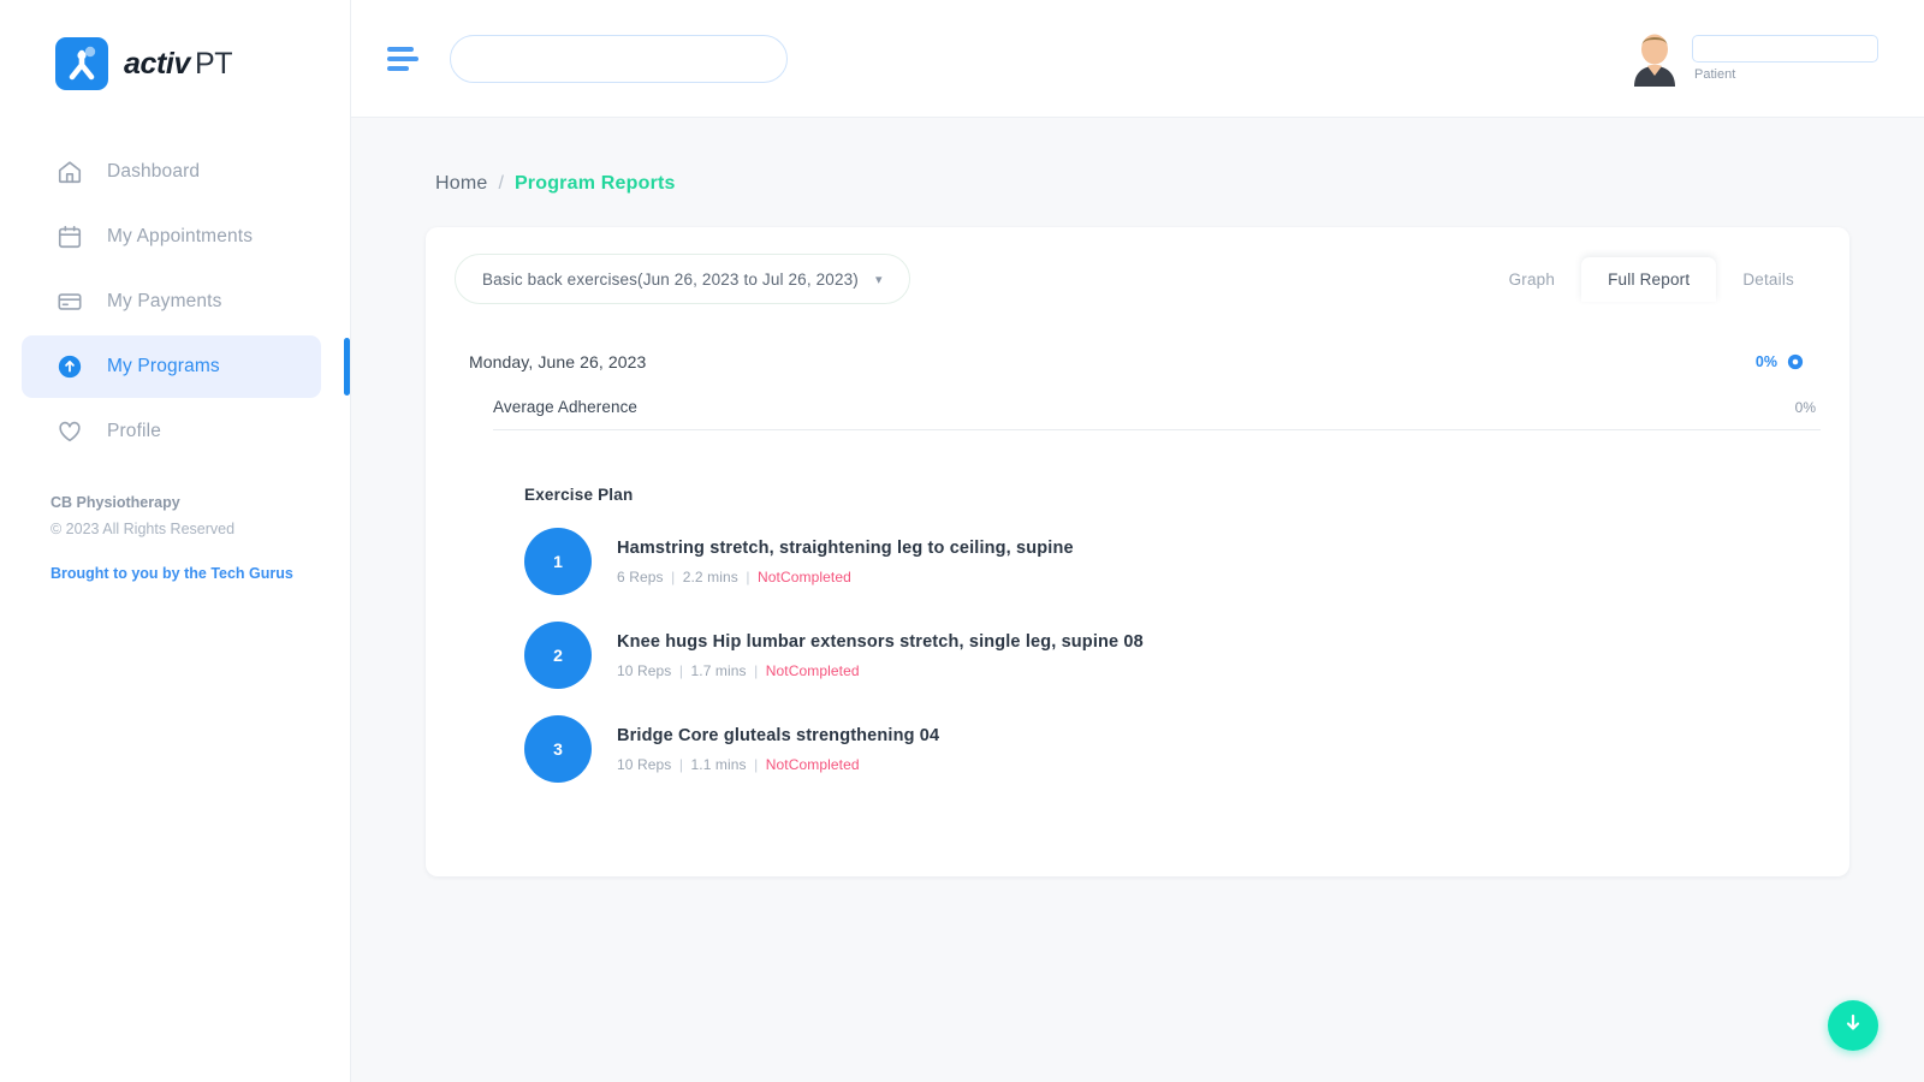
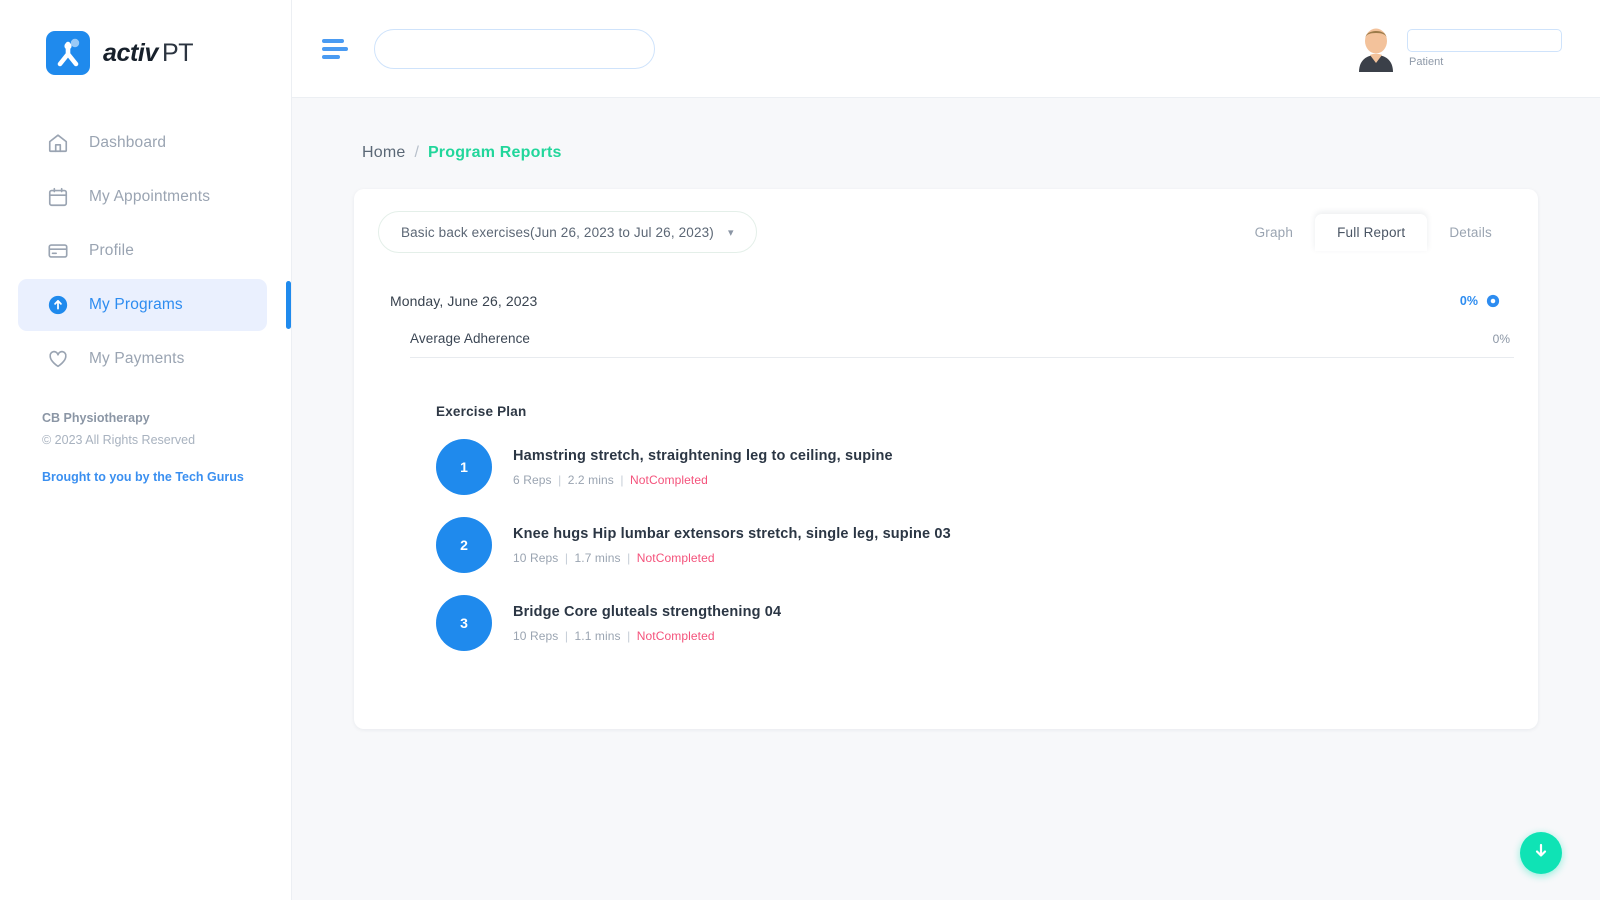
  activ PT
  Dashboard
  My Appointments
- My Payments
+ Profile
  My Programs
- Profile
+ My Payments
  CB Physiotherapy
  © 2023 All Rights Reserved
  Brought to you by the Tech Gurus
  Patient
  Home
  /
  Program Reports
  Basic back exercises(Jun 26, 2023 to Jul 26, 2023)
  ▾
  Graph
  Full Report
  Details
  Monday, June 26, 2023
  0%
  Average Adherence
  0%
  Exercise Plan
  1
  Hamstring stretch, straightening leg to ceiling, supine
  6 Reps | 2.2 mins | NotCompleted
  2
- Knee hugs Hip lumbar extensors stretch, single leg, supine 08
+ Knee hugs Hip lumbar extensors stretch, single leg, supine 03
  10 Reps | 1.7 mins | NotCompleted
  3
  Bridge Core gluteals strengthening 04
  10 Reps | 1.1 mins | NotCompleted
